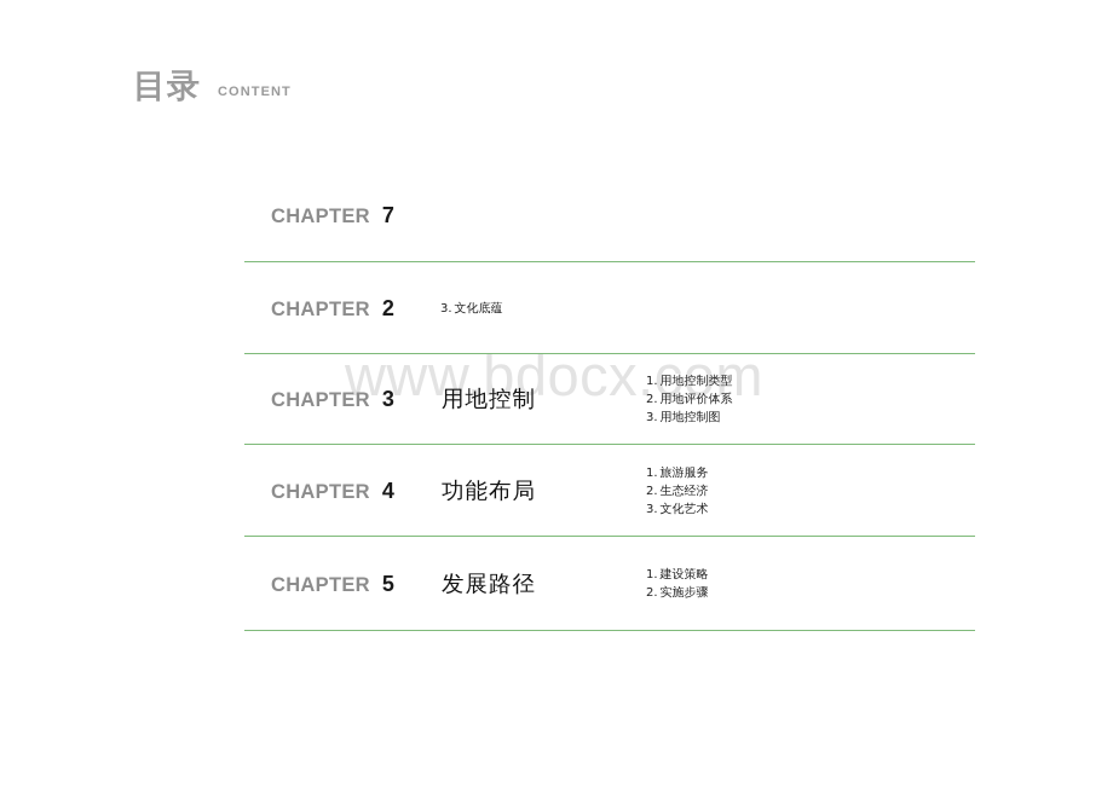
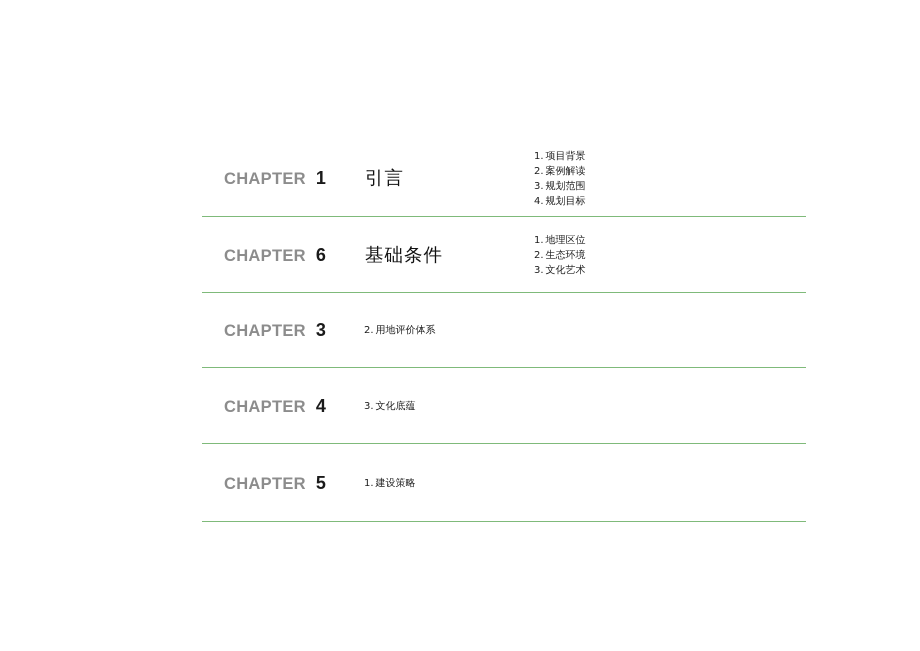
- 目录
- CONTENT
- www.bdocx.com
  CHAPTER
- 7
+ 1
+ 引言
+ 1. 项目背景
+ 2. 案例解读
+ 3. 规划范围
+ 4. 规划目标
  CHAPTER
- 2
+ 6
+ 基础条件
+ 1. 地理区位
+ 2. 生态环境
- 3. 文化底蕴
+ 3. 文化艺术
  CHAPTER
  3
- 用地控制
- 1. 用地控制类型
  2. 用地评价体系
- 3. 用地控制图
  CHAPTER
  4
- 功能布局
- 1. 旅游服务
- 2. 生态经济
- 3. 文化艺术
+ 3. 文化底蕴
  CHAPTER
  5
- 发展路径
  1. 建设策略
- 2. 实施步骤
